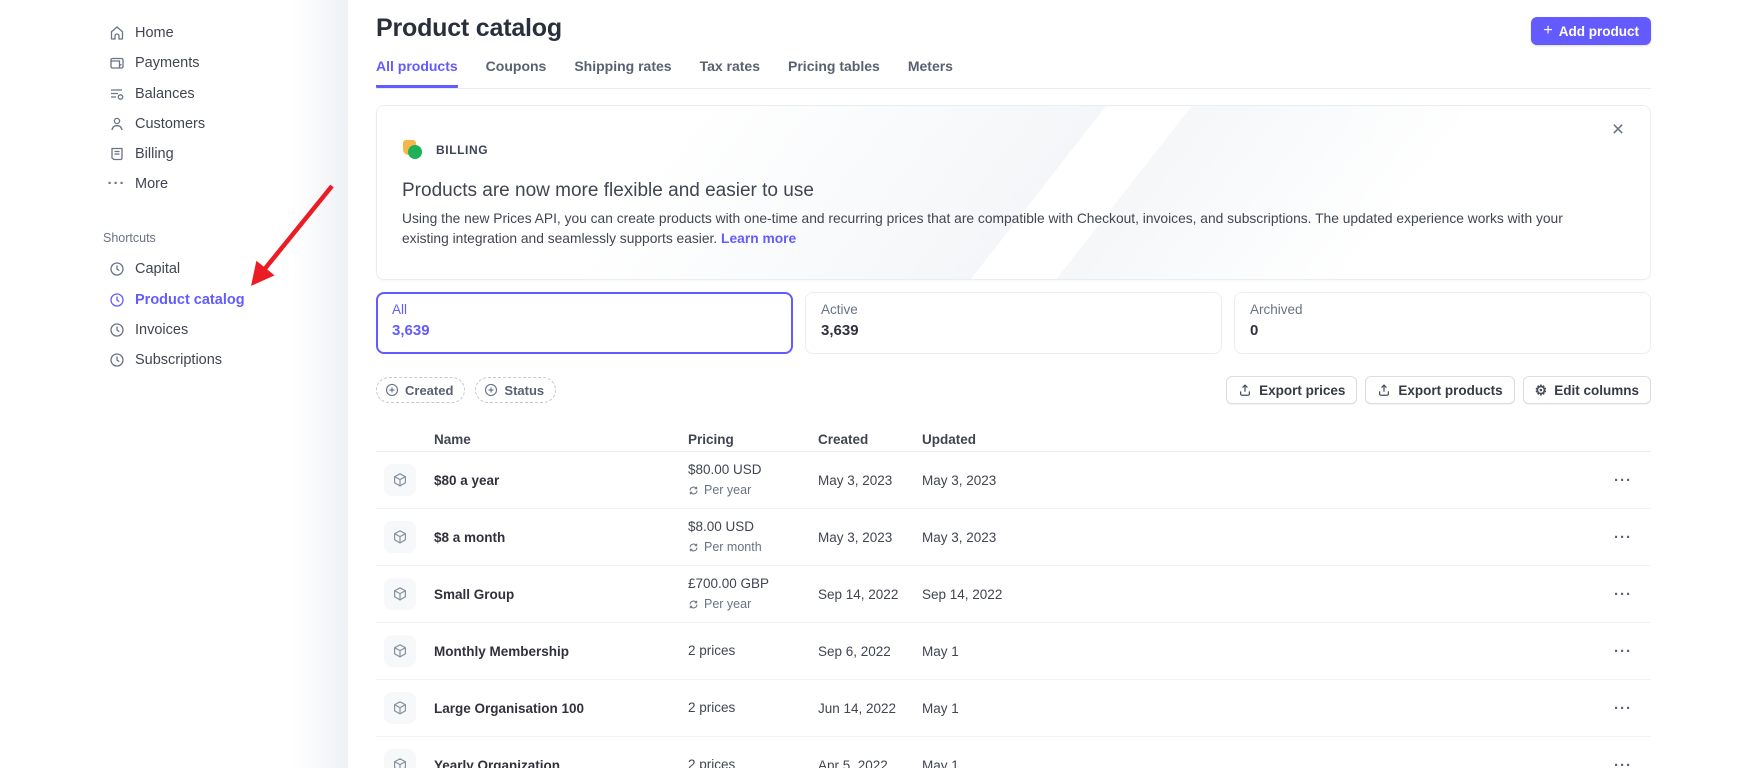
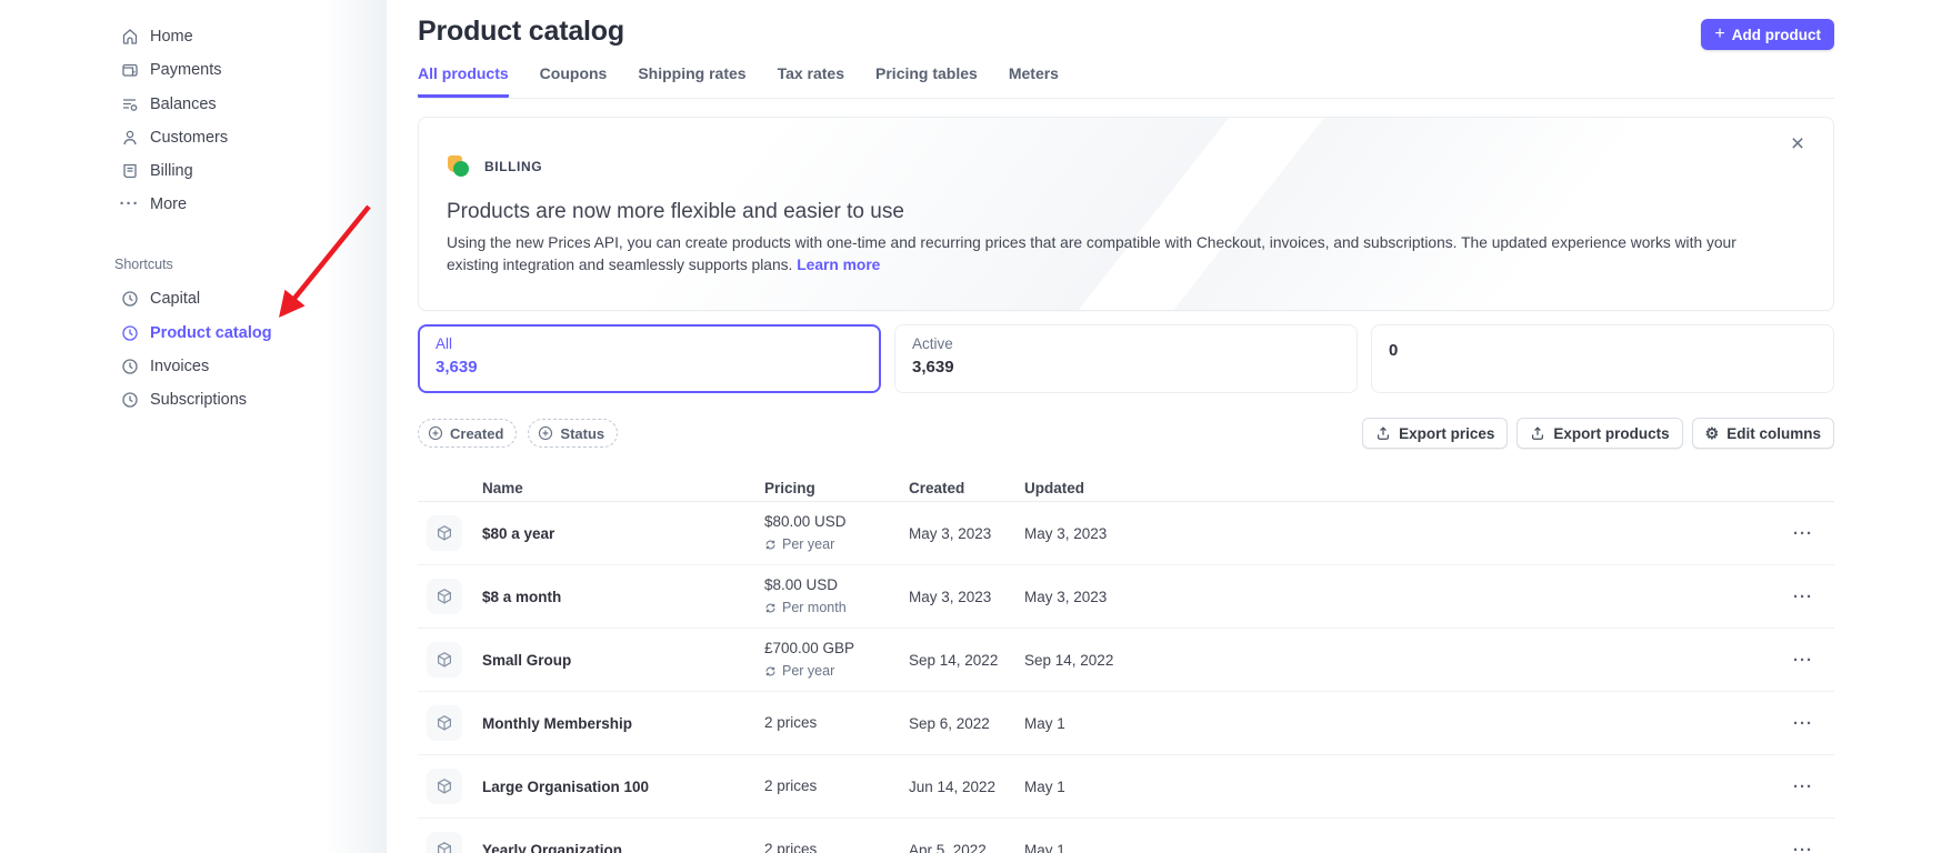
  Home
  Payments
  Balances
  Customers
  Billing
  ···
  More
  Shortcuts
  Capital
  Product catalog
  Invoices
  Subscriptions
  Product catalog
  +
  Add product
  All products
  Coupons
  Shipping rates
  Tax rates
  Pricing tables
  Meters
  BILLING
  Products are now more flexible and easier to use
- Using the new Prices API, you can create products with one-time and recurring prices that are compatible with Checkout, invoices, and subscriptions. The updated experience works with your existing integration and seamlessly supports easier. Learn more
+ Using the new Prices API, you can create products with one-time and recurring prices that are compatible with Checkout, invoices, and subscriptions. The updated experience works with your existing integration and seamlessly supports plans. Learn more
  ×
  All
  3,639
  Active
  3,639
- Archived
  0
  Created
  Status
  Export prices
  Export products
  ⚙
  Edit columns
  Name
  Pricing
  Created
  Updated
  $80 a year
  $80.00 USD
  Per year
  May 3, 2023
  May 3, 2023
  ···
  $8 a month
  $8.00 USD
  Per month
  May 3, 2023
  May 3, 2023
  ···
  Small Group
  £700.00 GBP
  Per year
  Sep 14, 2022
  Sep 14, 2022
  ···
  Monthly Membership
  2 prices
  Sep 6, 2022
  May 1
  ···
  Large Organisation 100
  2 prices
  Jun 14, 2022
  May 1
  ···
  Yearly Organization
  2 prices
  Apr 5, 2022
  May 1
  ···
